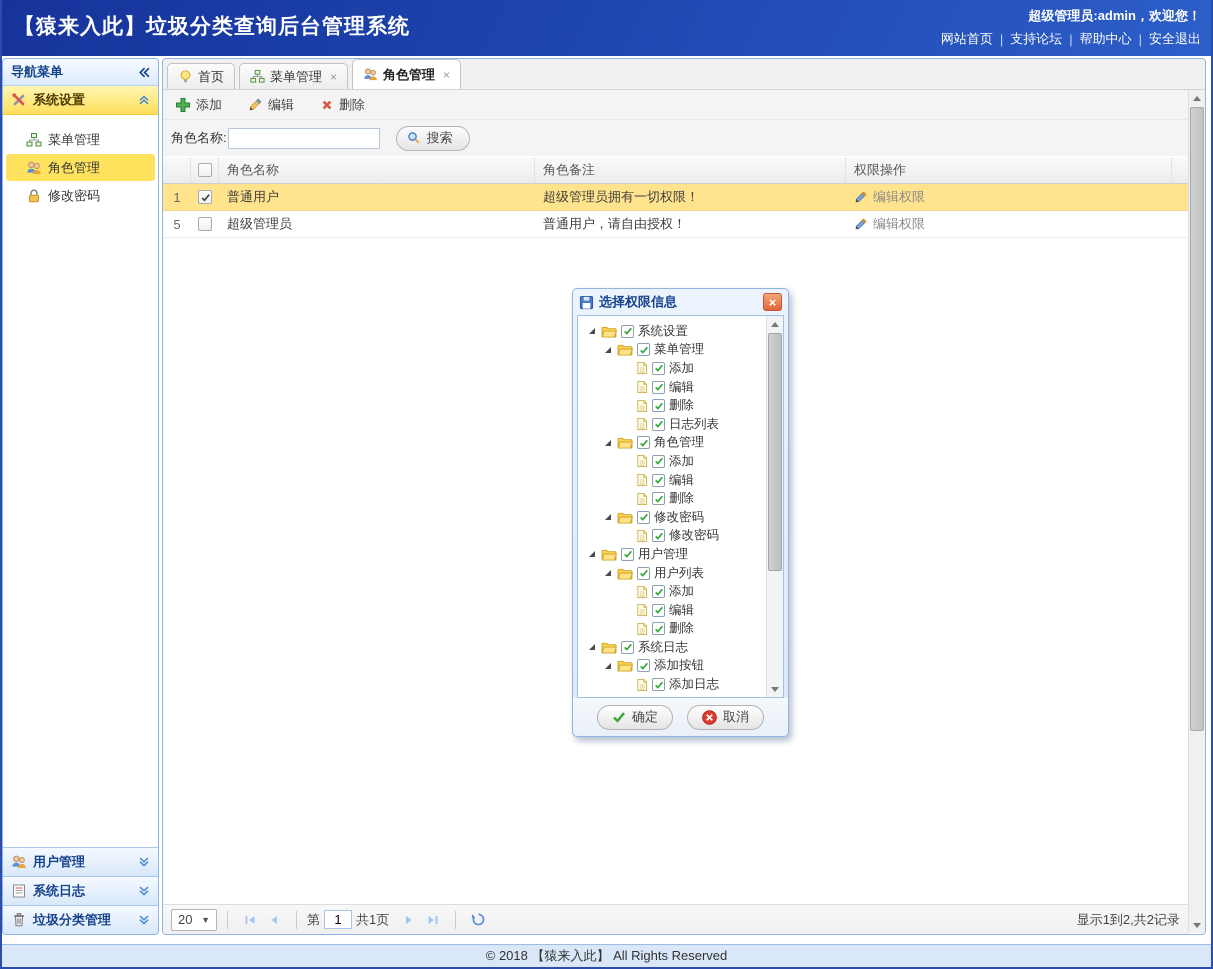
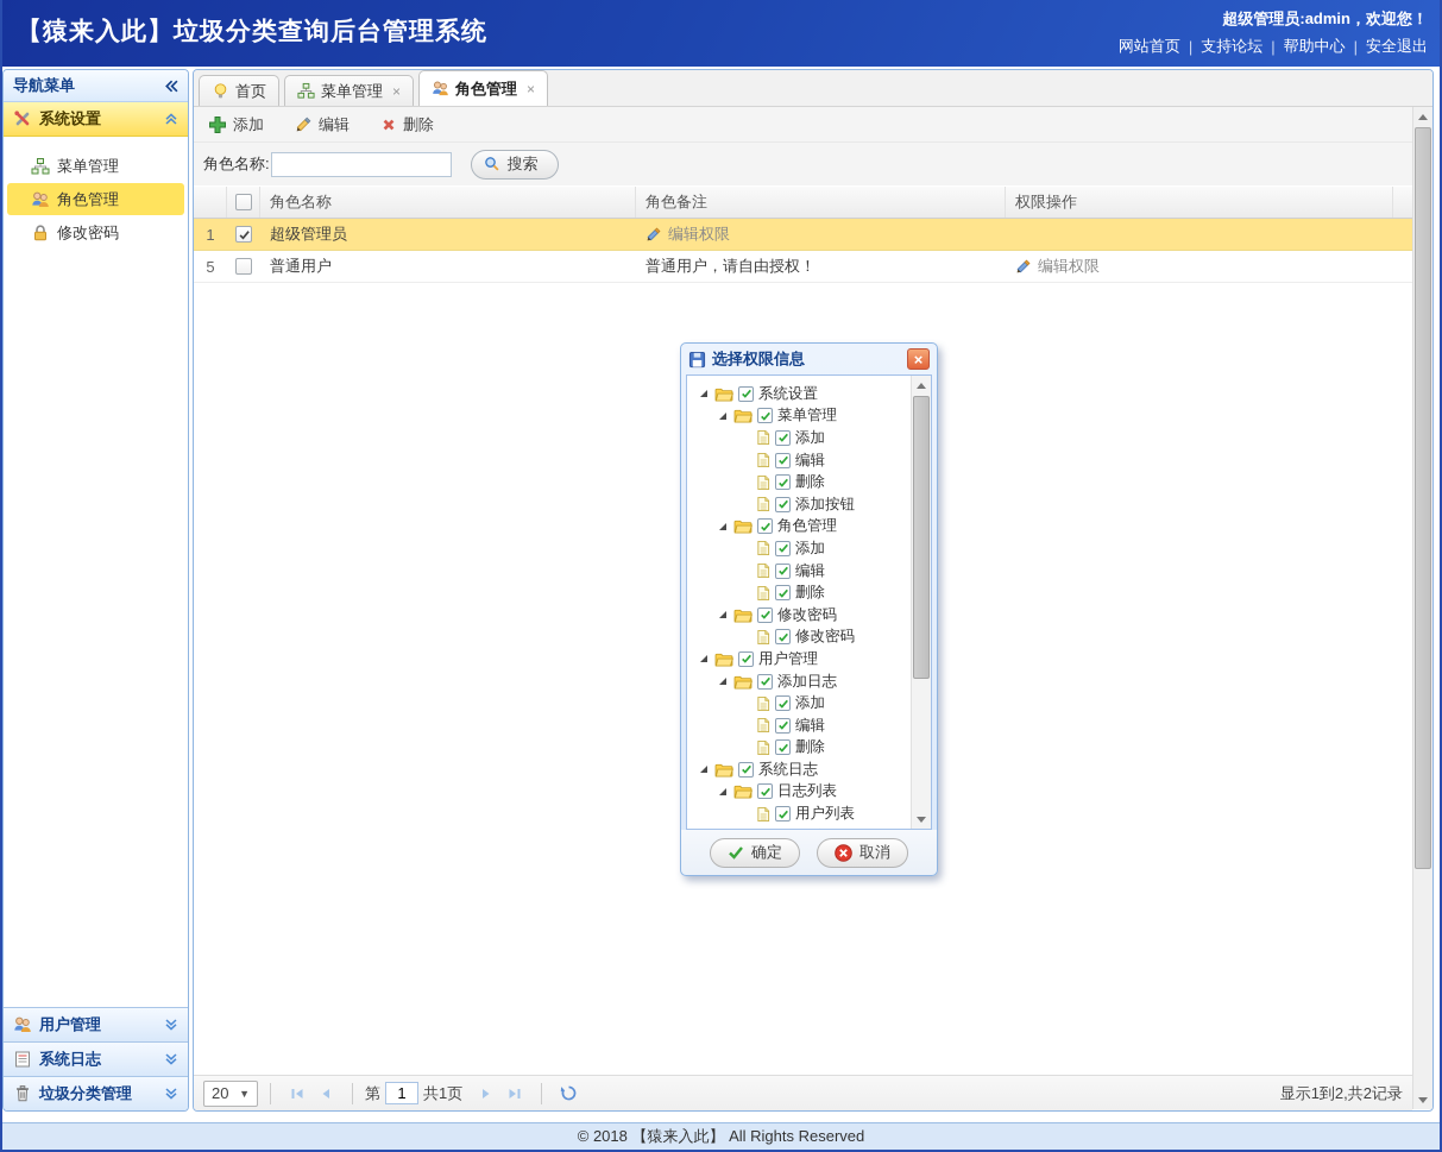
  【猿来入此】垃圾分类查询后台管理系统
  超级管理员:admin，欢迎您！
  网站首页
  |
  支持论坛
  |
  帮助中心
  |
  安全退出
  导航菜单
  系统设置
  菜单管理
  角色管理
  修改密码
  用户管理
  系统日志
  垃圾分类管理
  首页
  菜单管理
  ×
  角色管理
  ×
  添加
  编辑
  删除
  角色名称:
  搜索
  角色名称
  角色备注
  权限操作
  1
- 普通用户
+ 超级管理员
- 超级管理员拥有一切权限！
  编辑权限
  5
- 超级管理员
+ 普通用户
  普通用户，请自由授权！
  编辑权限
  20
  ▼
  第
  1
  共1页
  显示1到2,共2记录
  选择权限信息
  ×
  系统设置
  菜单管理
  添加
  编辑
  删除
- 日志列表
+ 添加按钮
  角色管理
  添加
  编辑
  删除
  修改密码
  修改密码
  用户管理
- 用户列表
+ 添加日志
  添加
  编辑
  删除
  系统日志
- 添加按钮
+ 日志列表
- 添加日志
+ 用户列表
  确定
  取消
  © 2018 【猿来入此】 All Rights Reserved
